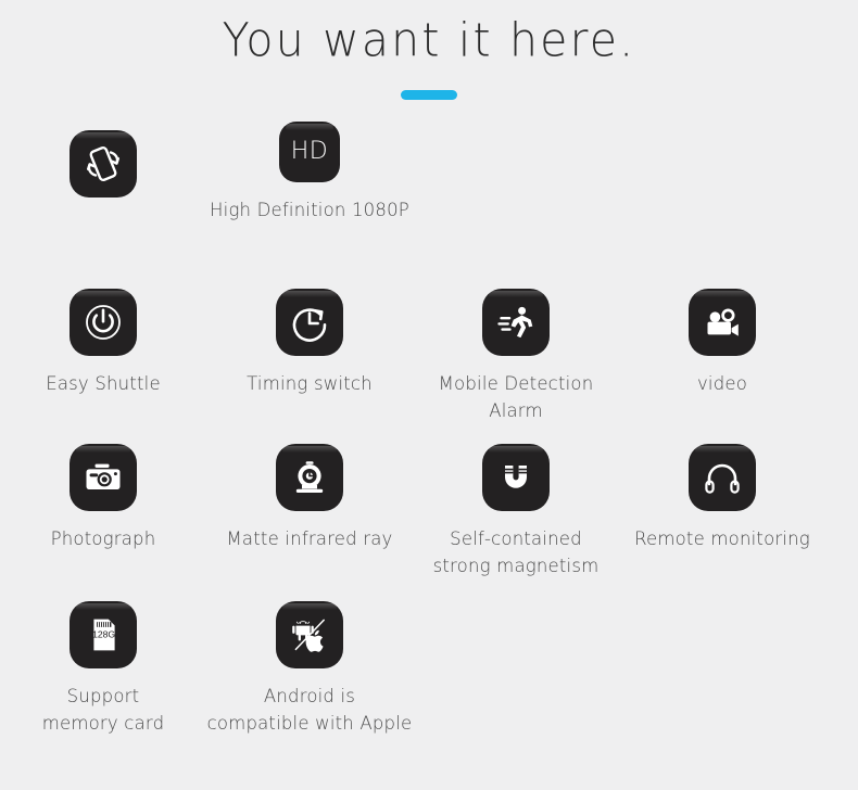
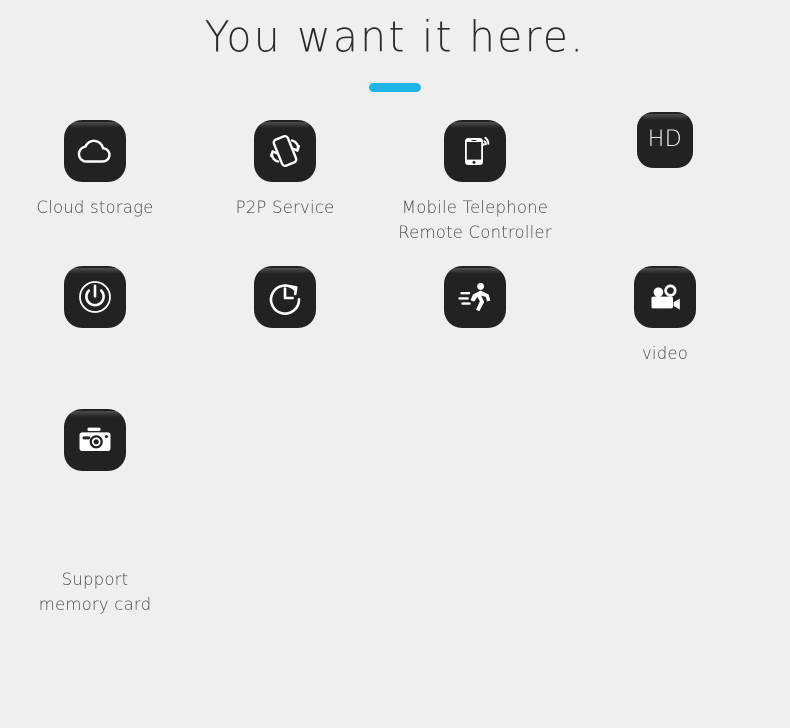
  You want it here.
+ Cloud storage
+ P2P Service
+ Mobile Telephone
+ Remote Controller
  HD
- High Definition 1080P
- Easy Shuttle
- Timing switch
- Mobile Detection Alarm
  video
- Photograph
- Matte infrared ray
- Self-contained
- strong magnetism
- Remote monitoring
- 128G
  Support
  memory card
- Android is
- compatible with Apple
